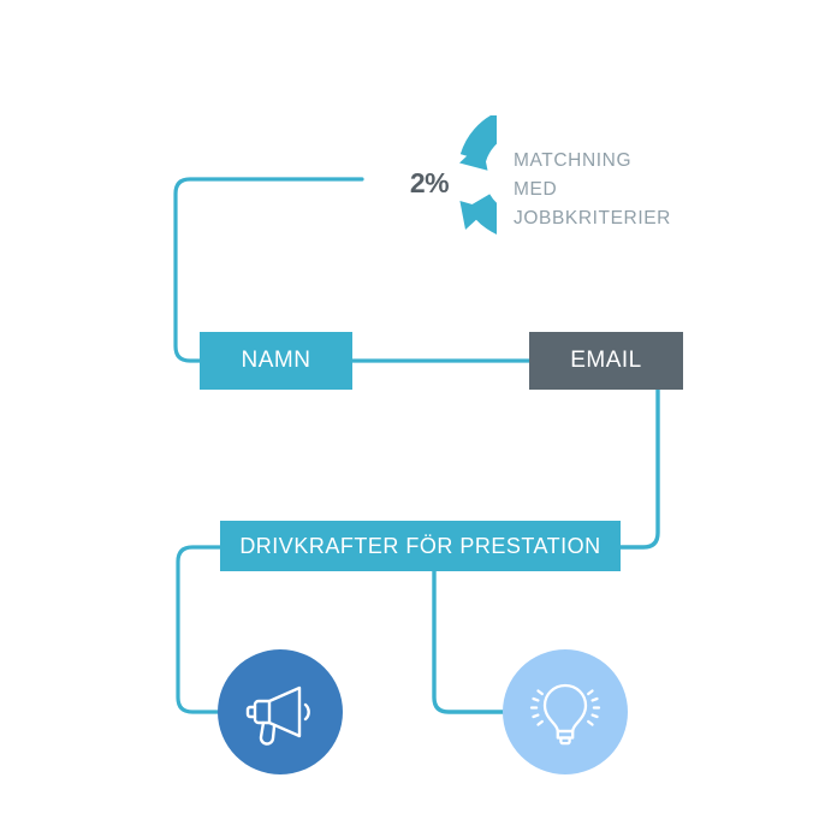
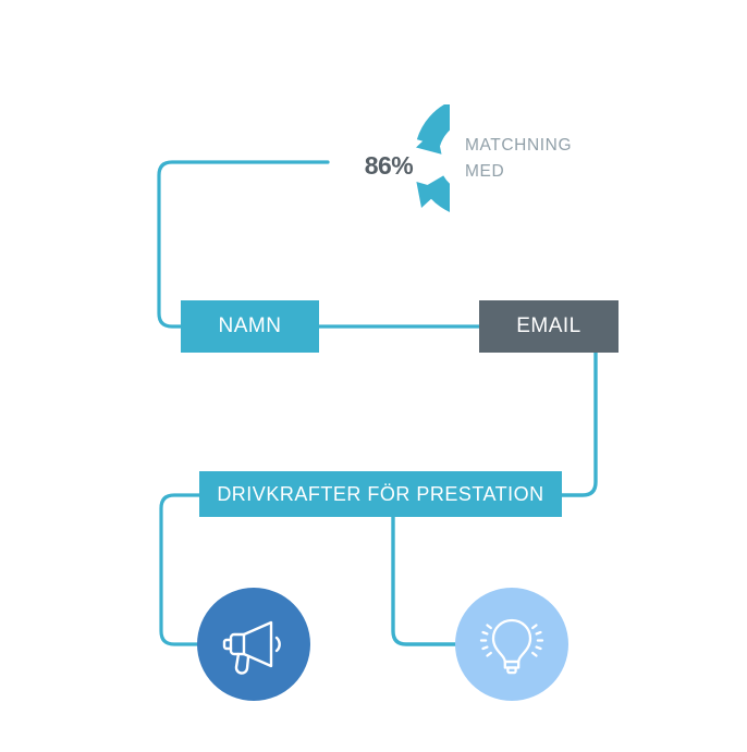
- 2%
+ 86%
  MATCHNING
  MED
- JOBBKRITERIER
  NAMN
  EMAIL
  DRIVKRAFTER FÖR PRESTATION
